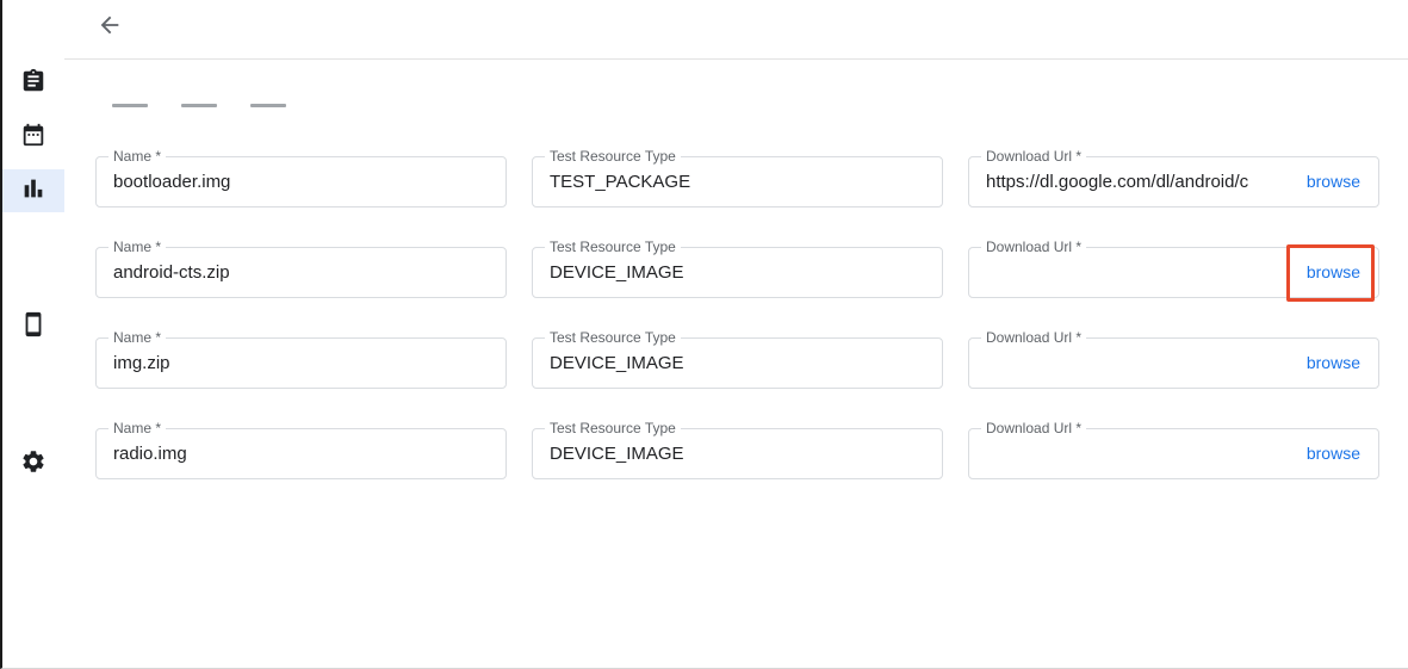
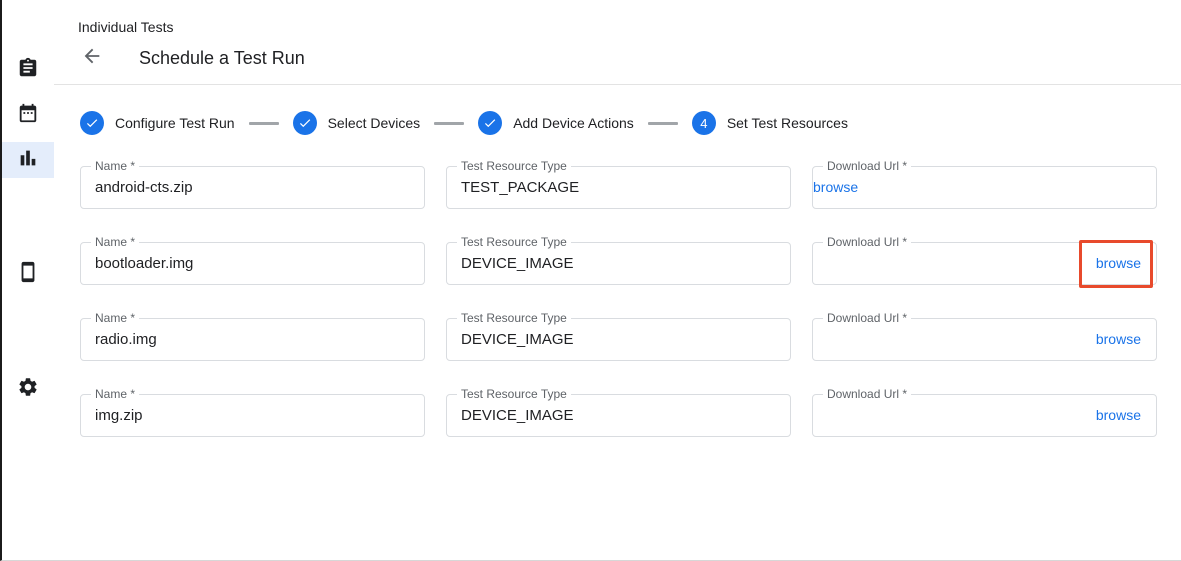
+ Individual Tests
+ Schedule a Test Run
+ Configure Test Run
+ Select Devices
+ Add Device Actions
+ 4
+ Set Test Resources
  Name *
- bootloader.img
+ android-cts.zip
  Test Resource Type
  TEST_PACKAGE
  Download Url *
- https://dl.google.com/dl/android/c
  browse
  Name *
- android-cts.zip
+ bootloader.img
  Test Resource Type
  DEVICE_IMAGE
  Download Url *
  browse
  Name *
- img.zip
+ radio.img
  Test Resource Type
  DEVICE_IMAGE
  Download Url *
  browse
  Name *
- radio.img
+ img.zip
  Test Resource Type
  DEVICE_IMAGE
  Download Url *
  browse
